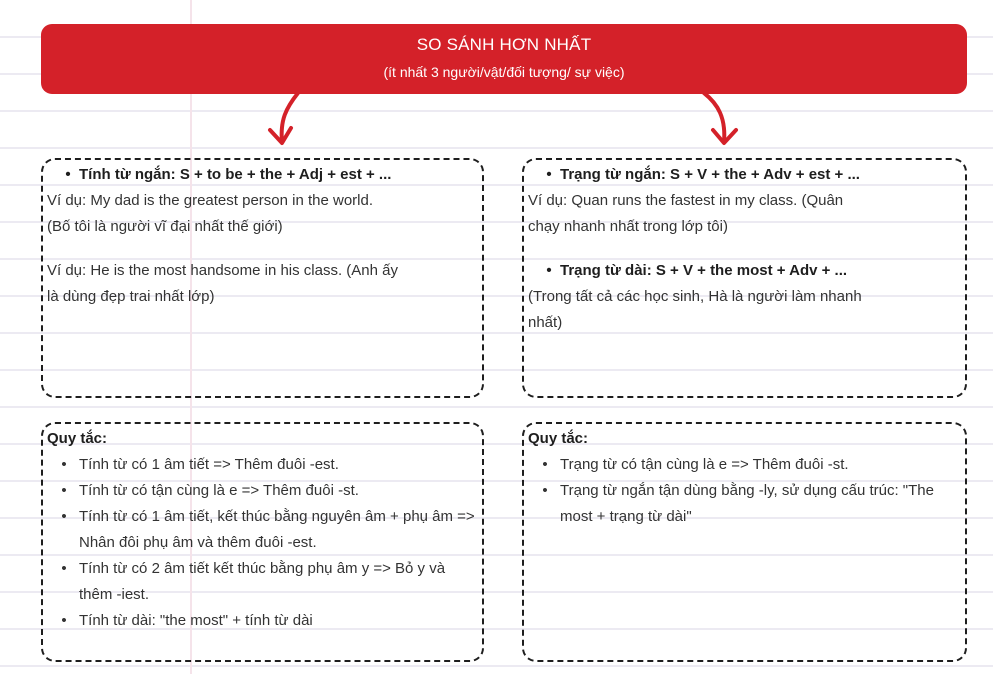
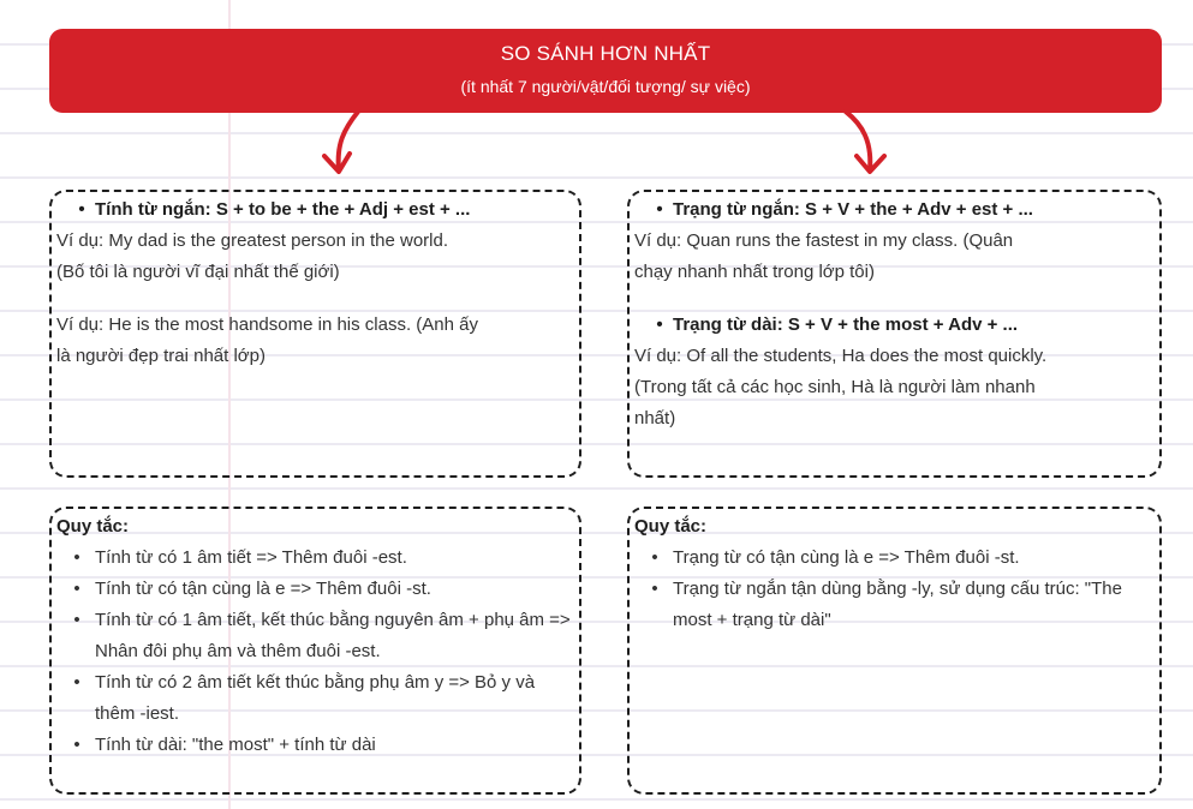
  SO SÁNH HƠN NHẤT
- (ít nhất 3 người/vật/đối tượng/ sự việc)
+ (ít nhất 7 người/vật/đối tượng/ sự việc)
  • Tính từ ngắn: S + to be + the + Adj + est + ...
  Ví dụ: My dad is the greatest person in the world.
  (Bố tôi là người vĩ đại nhất thế giới)
  Ví dụ: He is the most handsome in his class. (Anh ấy
- là dùng đẹp trai nhất lớp)
+ là người đẹp trai nhất lớp)
  • Trạng từ ngắn: S + V + the + Adv + est + ...
  Ví dụ: Quan runs the fastest in my class. (Quân
  chạy nhanh nhất trong lớp tôi)
  • Trạng từ dài: S + V + the most + Adv + ...
+ Ví dụ: Of all the students, Ha does the most quickly.
  (Trong tất cả các học sinh, Hà là người làm nhanh
  nhất)
  Quy tắc:
  •
  Tính từ có 1 âm tiết => Thêm đuôi -est.
  •
  Tính từ có tận cùng là e => Thêm đuôi -st.
  •
  Tính từ có 1 âm tiết, kết thúc bằng nguyên âm + phụ âm => Nhân đôi phụ âm và thêm đuôi -est.
  •
  Tính từ có 2 âm tiết kết thúc bằng phụ âm y => Bỏ y và thêm -iest.
  •
  Tính từ dài: "the most" + tính từ dài
  Quy tắc:
  •
  Trạng từ có tận cùng là e => Thêm đuôi -st.
  •
  Trạng từ ngắn tận dùng bằng -ly, sử dụng cấu trúc: "The most + trạng từ dài"
